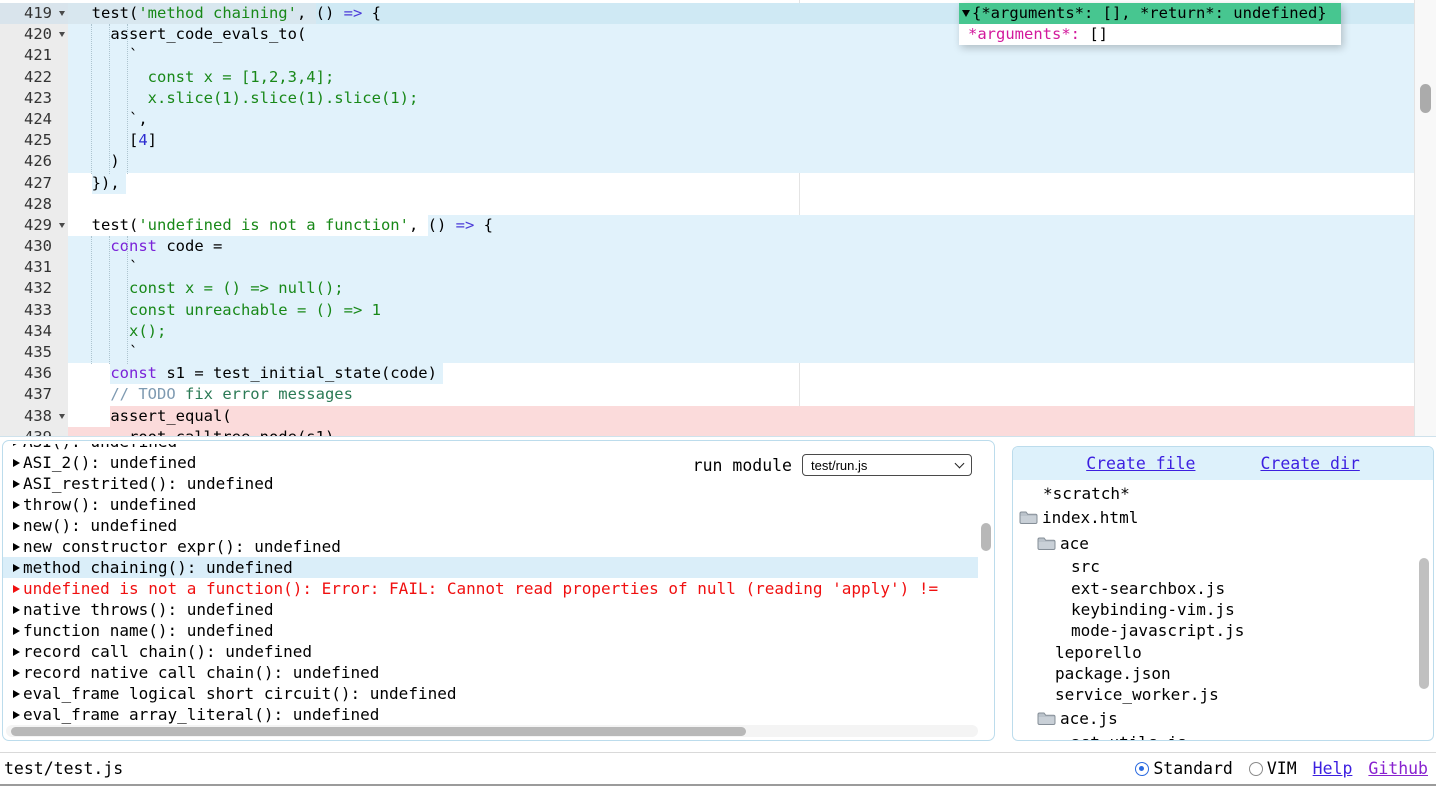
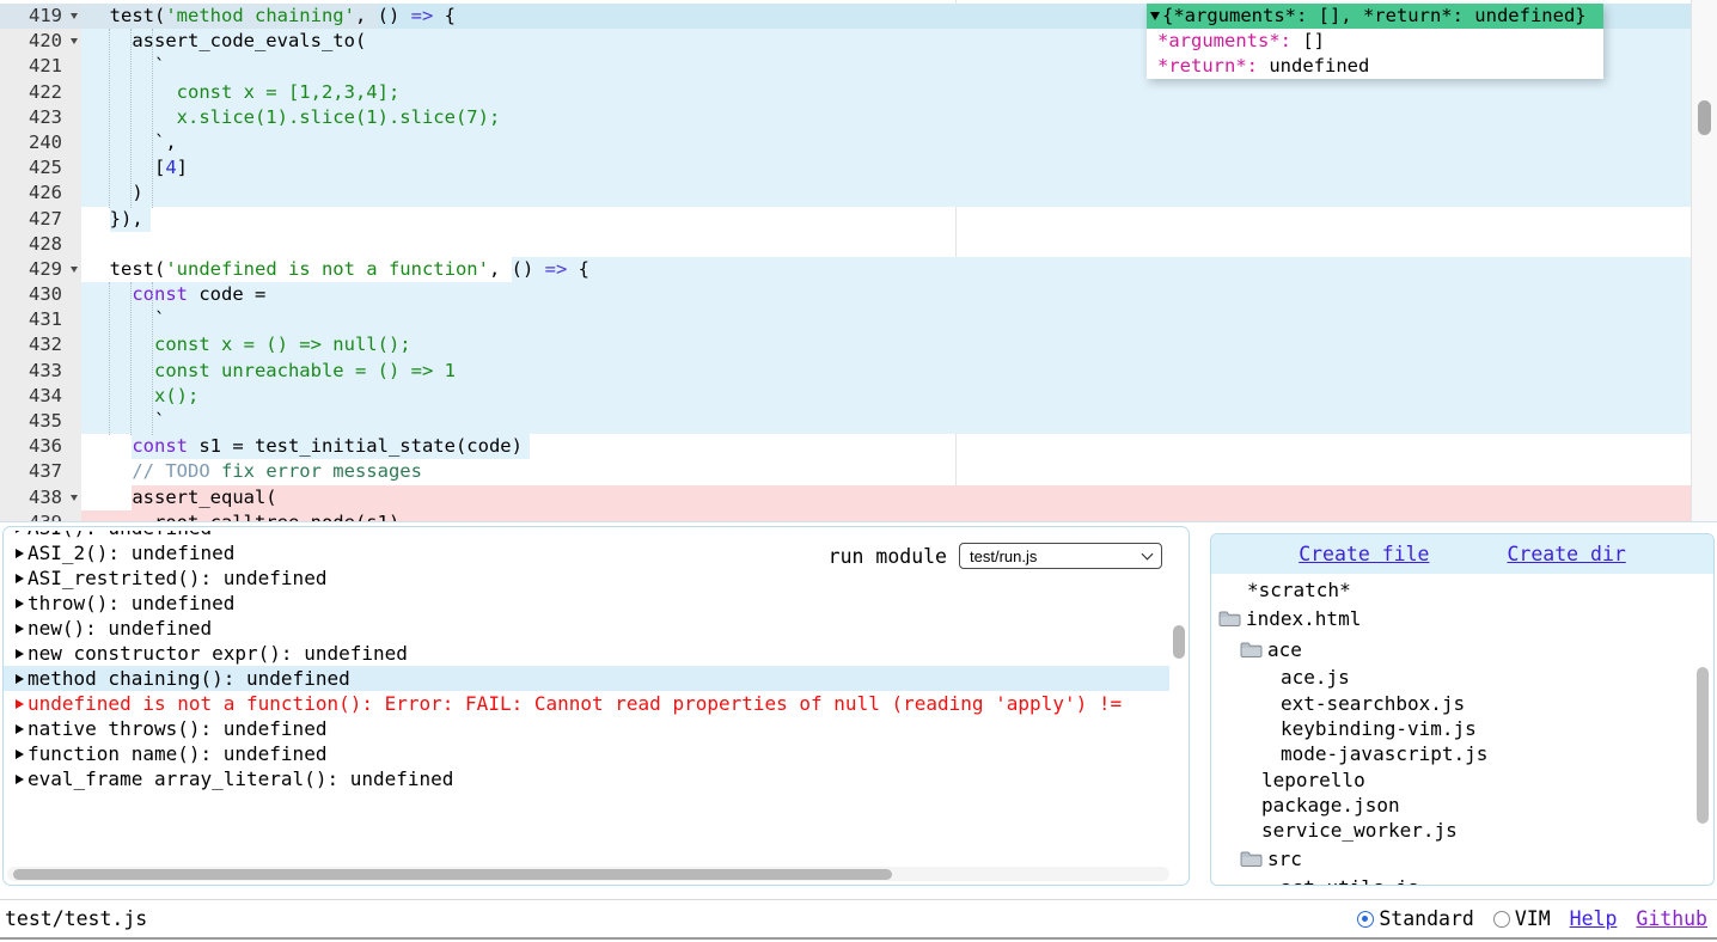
  419
  test(
  'method chaining'
  ,
  () => {
  420
  assert_code_evals_to(
  421
  `
  422
  const x = [1,2,3,4];
  423
- x.slice(1).slice(1).slice(1);
+ x.slice(1).slice(1).slice(7);
- 424
+ 240
  `,
  425
  [
  4
  ]
  426
  )
  427
  }),
  428
  429
  test(
  'undefined is not a function'
  ,
  () => {
  430
  const
  code =
  431
  `
  432
  const x = () => null();
  433
  const unreachable = () => 1
  434
  x();
  435
  `
  436
  const s1 = test_initial_state(code)
  437
  // TODO
  fix error messages
  438
  assert_equal(
  {*arguments*: [], *return*: undefined}
  *arguments*:
  []
+ *return*:
+ undefined
  ASI_2(): undefined
  ASI_restrited(): undefined
  throw(): undefined
  new(): undefined
  new constructor expr(): undefined
  method chaining(): undefined
  undefined is not a function(): Error: FAIL: Cannot read properties of null (reading 'apply') !=
  native throws(): undefined
  function name(): undefined
- record call chain(): undefined
- record native call chain(): undefined
- eval_frame logical short circuit(): undefined
  eval_frame array_literal(): undefined
  run module
  test/run.js
  Create file
  Create dir
  *scratch*
  index.html
  ace
- src
+ ace.js
  ext-searchbox.js
  keybinding-vim.js
  mode-javascript.js
  leporello
  package.json
  service_worker.js
- ace.js
+ src
  test/test.js
  Standard
  VIM
  Help
  Github
